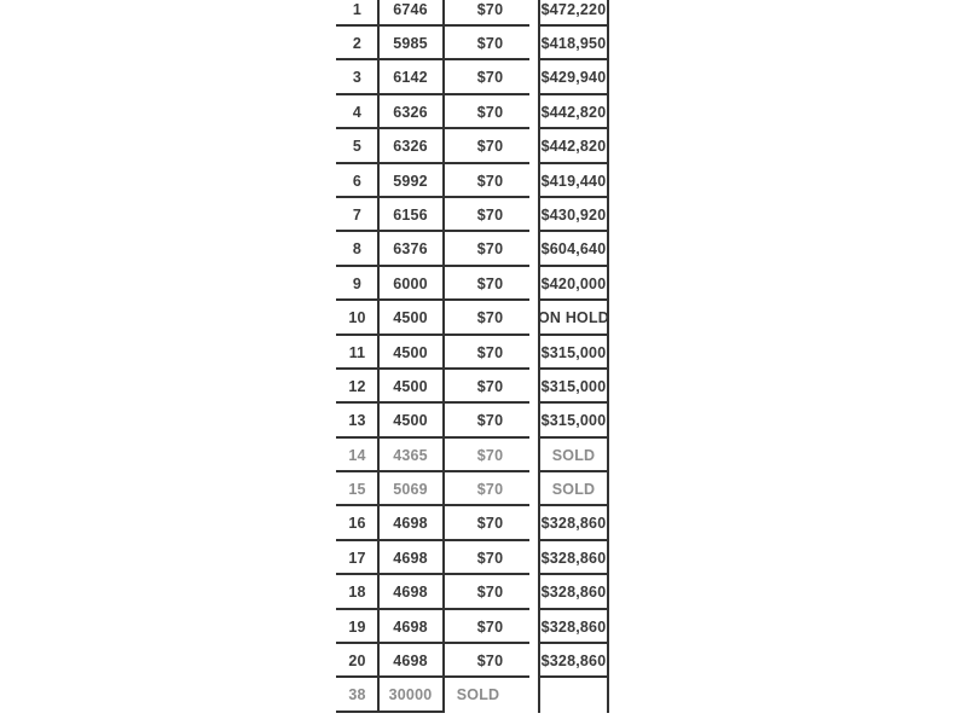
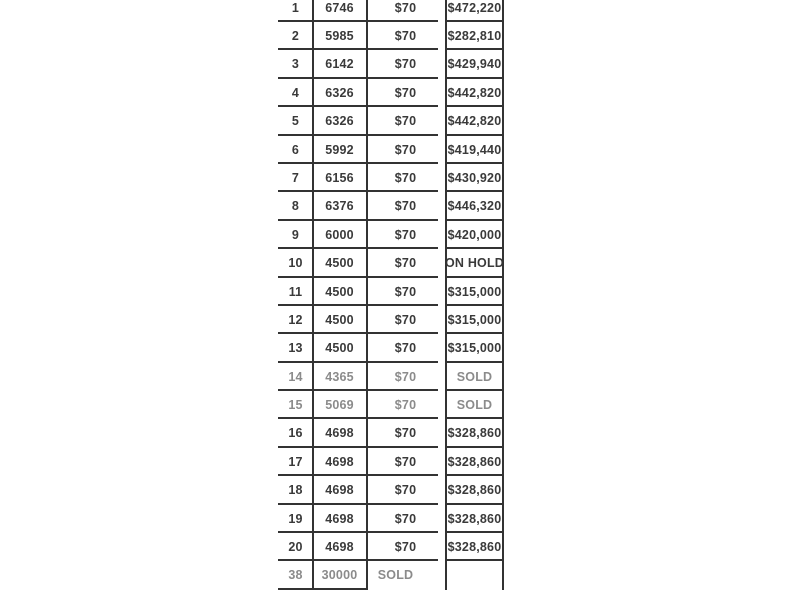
  1
  6746
  $70
  $472,220
  2
  5985
  $70
- $418,950
+ $282,810
  3
  6142
  $70
  $429,940
  4
  6326
  $70
  $442,820
  5
  6326
  $70
  $442,820
  6
  5992
  $70
  $419,440
  7
  6156
  $70
  $430,920
  8
  6376
  $70
- $604,640
+ $446,320
  9
  6000
  $70
  $420,000
  10
  4500
  $70
  ON HOLD
  11
  4500
  $70
  $315,000
  12
  4500
  $70
  $315,000
  13
  4500
  $70
  $315,000
  14
  4365
  $70
  SOLD
  15
  5069
  $70
  SOLD
  16
  4698
  $70
  $328,860
  17
  4698
  $70
  $328,860
  18
  4698
  $70
  $328,860
  19
  4698
  $70
  $328,860
  20
  4698
  $70
  $328,860
  38
  30000
  SOLD
